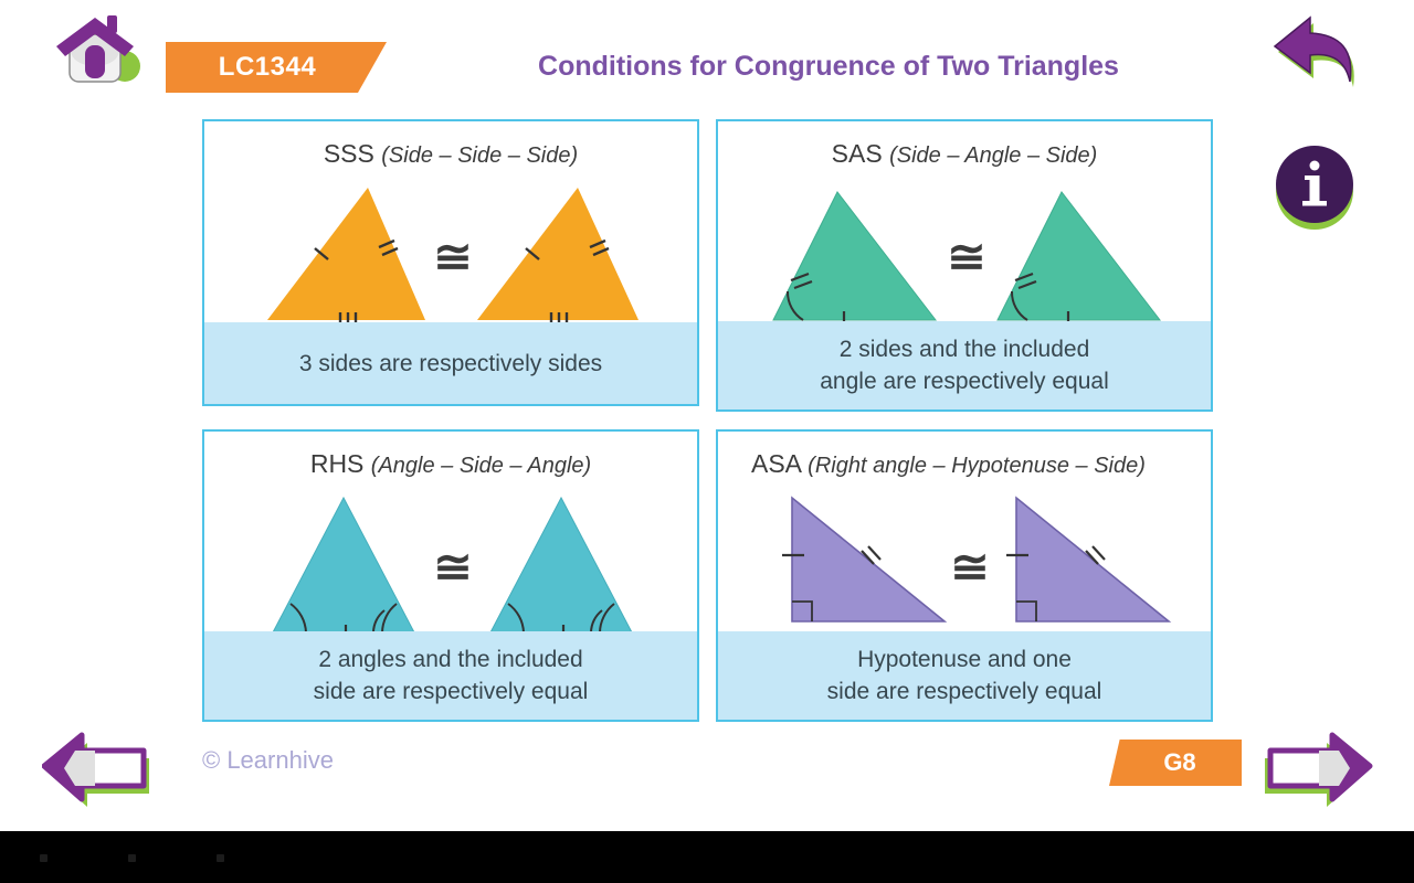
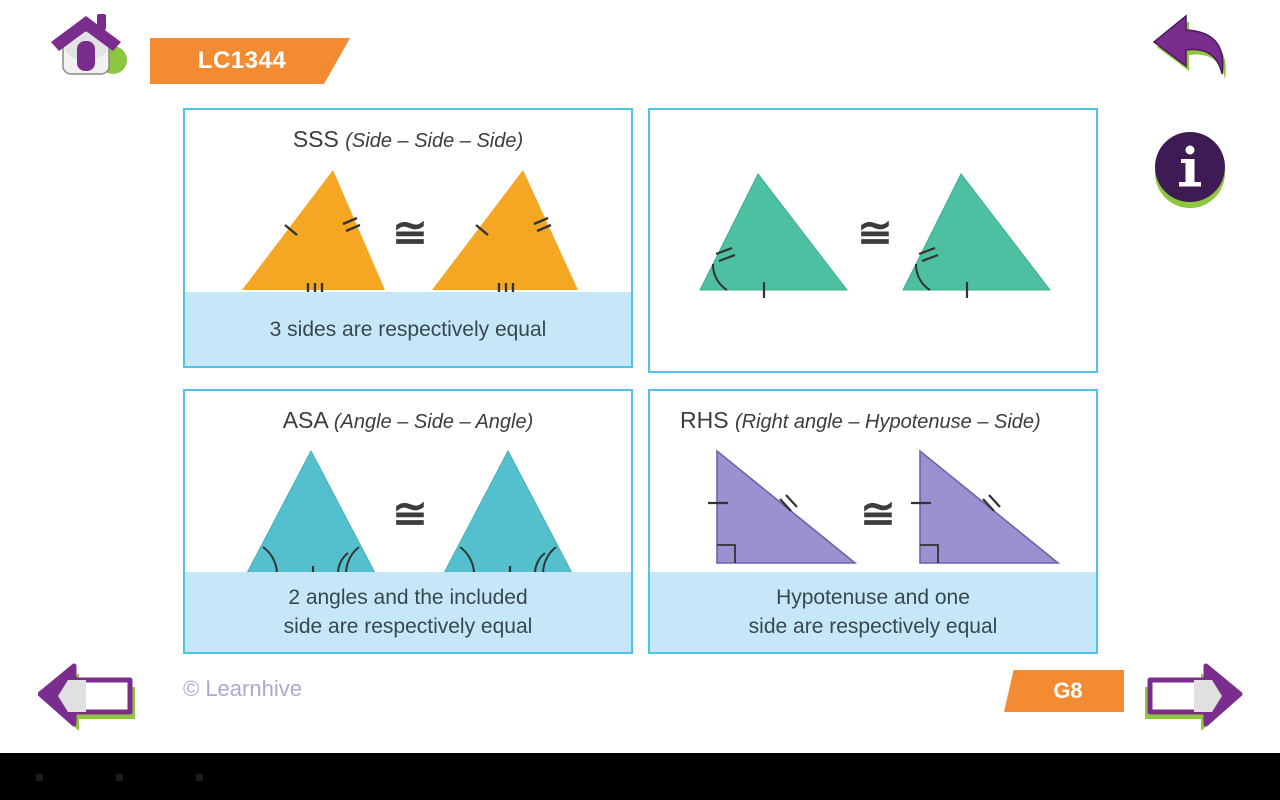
  LC1344
- Conditions for Congruence of Two Triangles
  SSS (Side – Side – Side)
  ≅
- 3 sides are respectively sides
+ 3 sides are respectively equal
- SAS (Side – Angle – Side)
  ≅
- 2 sides and the included
- angle are respectively equal
- RHS (Angle – Side – Angle)
+ ASA (Angle – Side – Angle)
  ≅
  2 angles and the included
  side are respectively equal
- ASA (Right angle – Hypotenuse – Side)
+ RHS (Right angle – Hypotenuse – Side)
  ≅
  Hypotenuse and one
  side are respectively equal
  © Learnhive
  G8
